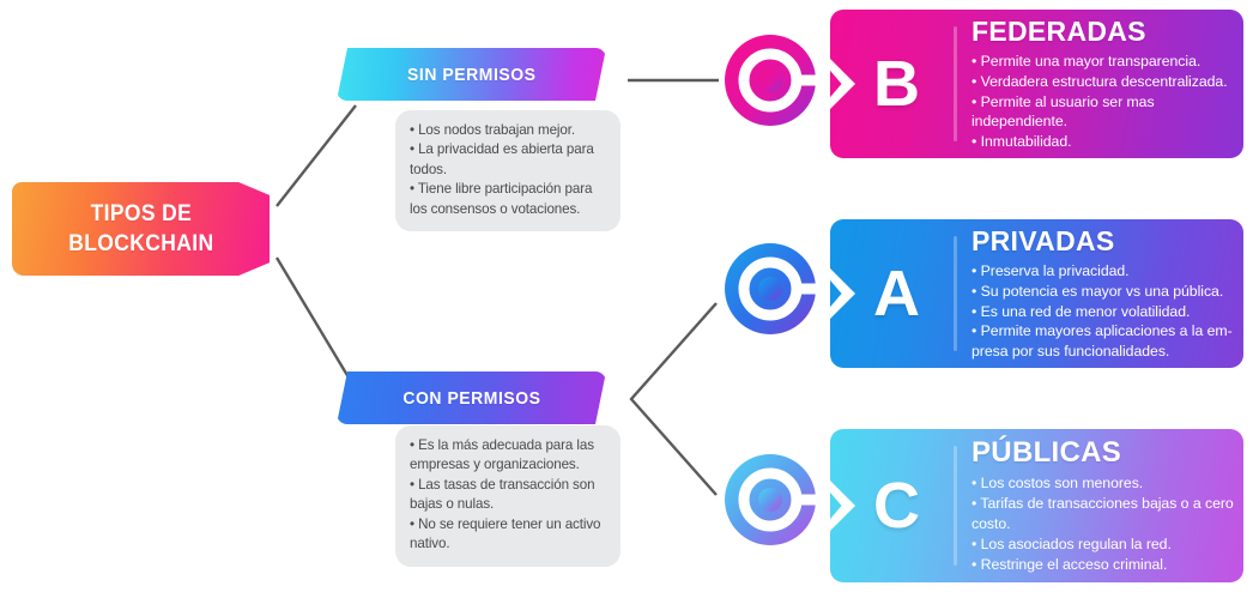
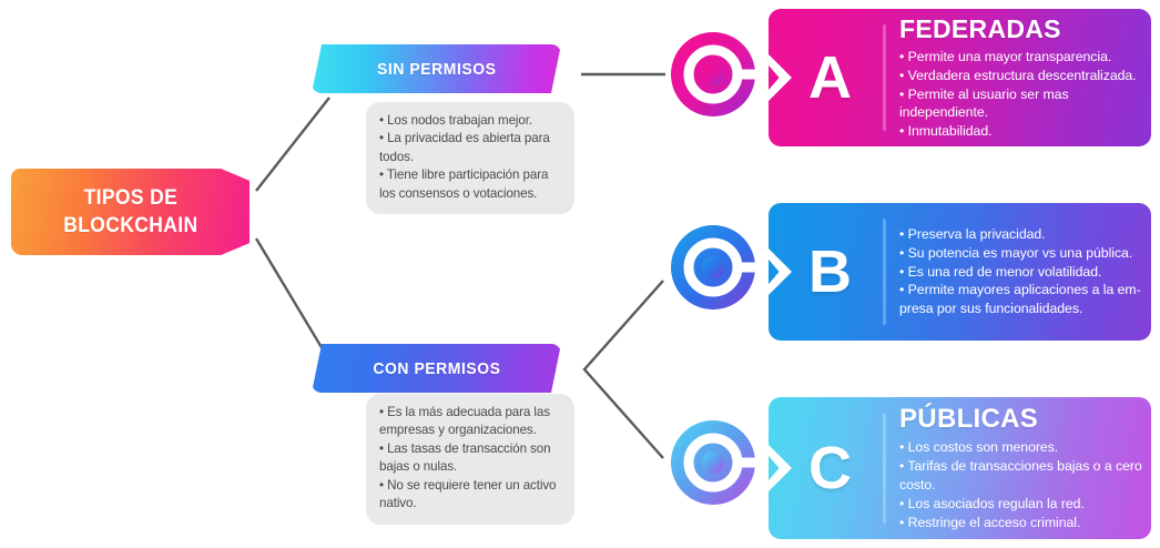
  TIPOS DE
  BLOCKCHAIN
  SIN PERMISOS
  • Los nodos trabajan mejor.
  • La privacidad es abierta para todos.
  • Tiene libre participación para los consensos o votaciones.
  CON PERMISOS
  • Es la más adecuada para las empresas y organizaciones.
  • Las tasas de transacción son bajas o nulas.
  • No se requiere tener un activo nativo.
- B
+ A
  FEDERADAS
  • Permite una mayor transparencia.
  • Verdadera estructura descentralizada.
  • Permite al usuario ser mas independiente.
  • Inmutabilidad.
- A
+ B
- PRIVADAS
  • Preserva la privacidad.
  • Su potencia es mayor vs una pública.
  • Es una red de menor volatilidad.
  • Permite mayores aplicaciones a la em-presa por sus funcionalidades.
  C
  PÚBLICAS
  • Los costos son menores.
  • Tarifas de transacciones bajas o a cero costo.
  • Los asociados regulan la red.
  • Restringe el acceso criminal.
